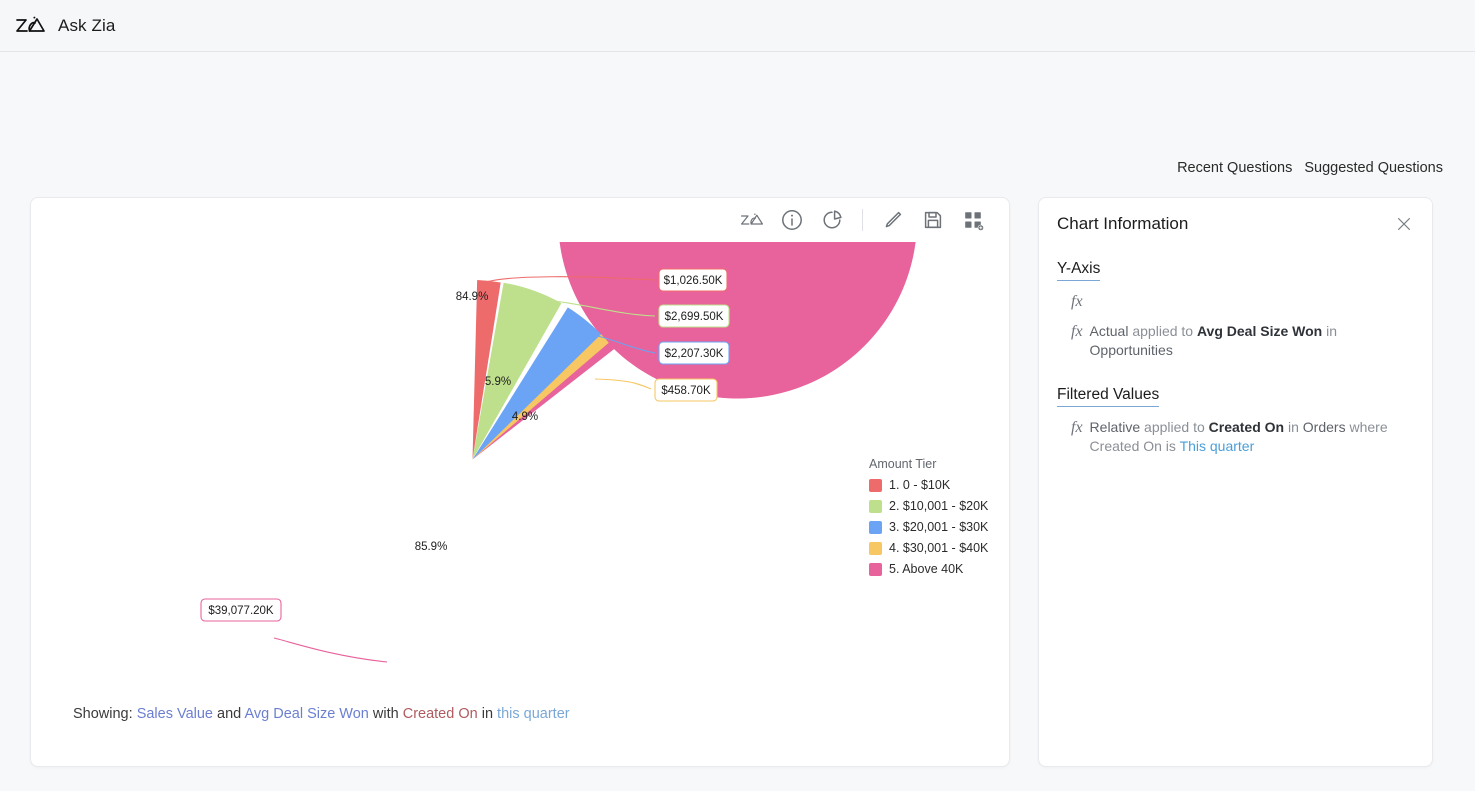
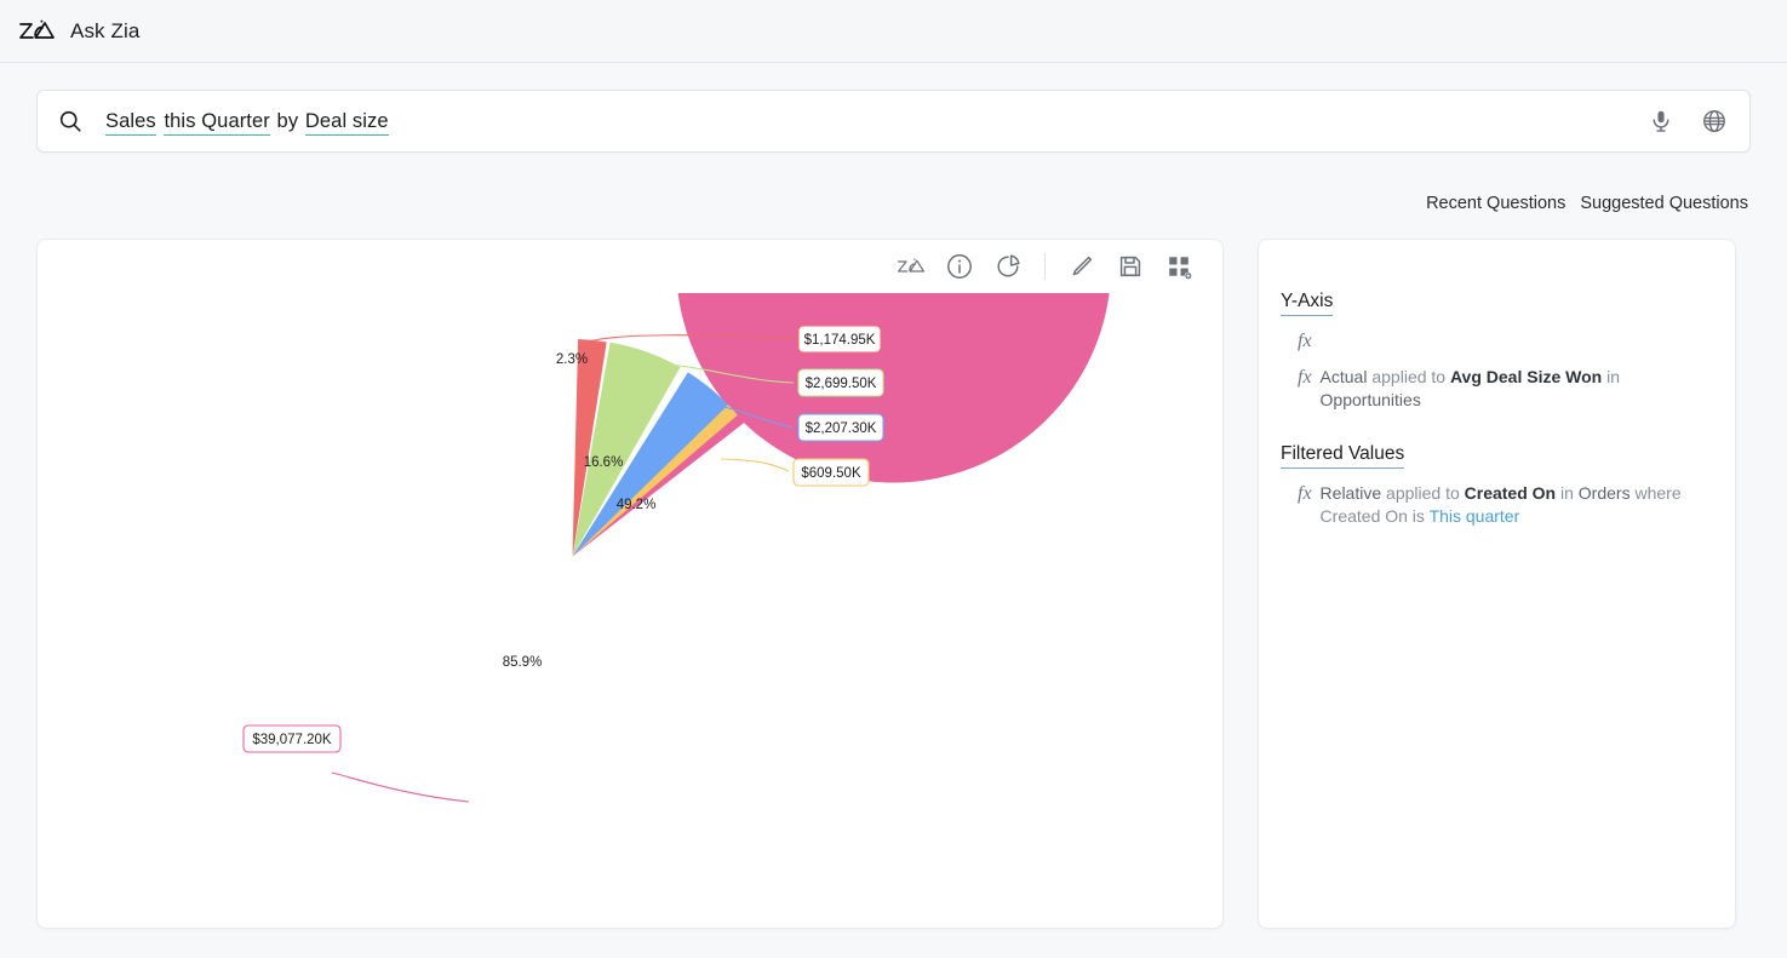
  Ask Zia
+ Sales this Quarter by Deal size
  Recent Questions
  Suggested Questions
- 84.9%
+ 2.3%
- 5.9%
+ 16.6%
- 4.9%
+ 49.2%
  85.9%
- $1,026.50K
+ $1,174.95K
  $2,699.50K
  $2,207.30K
- $458.70K
+ $609.50K
  $39,077.20K
- Amount Tier
- 1. 0 - $10K
- 2. $10,001 - $20K
- 3. $20,001 - $30K
- 4. $30,001 - $40K
- 5. Above 40K
- Showing: Sales Value and Avg Deal Size Won with Created On in this quarter
- Chart Information
  Y-Axis
  fx
  fx
  Actual applied to Avg Deal Size Won in Opportunities
  Filtered Values
  fx
  Relative applied to Created On in Orders where Created On is This quarter
